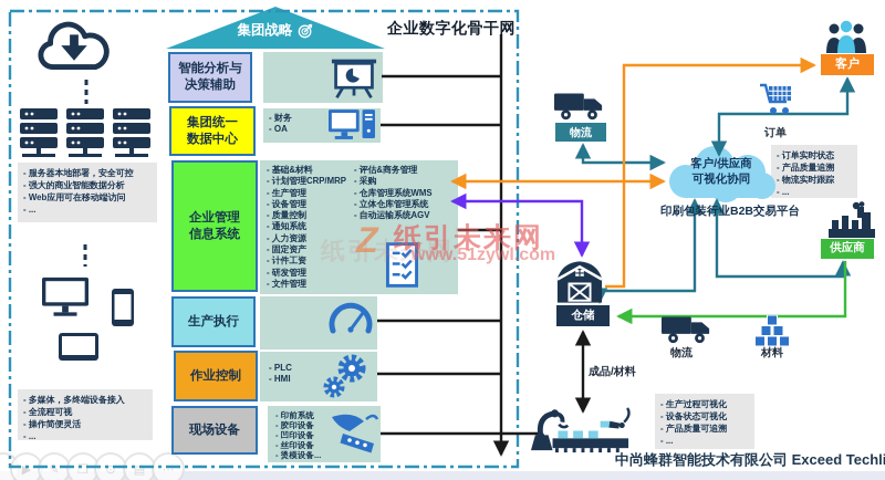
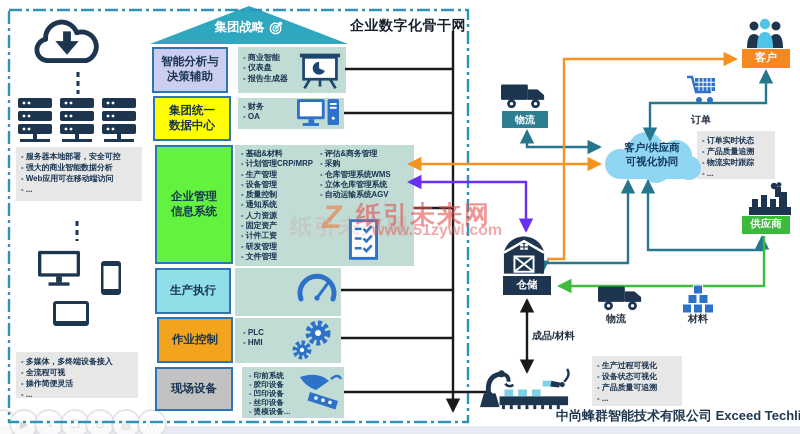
  ▶
  ✎
  ❒
  ⊙
  ▤
  ⋯
  集团战略
  企业数字化骨干网
  智能分析与
  决策辅助
  集团统一
  数据中心
  企业管理
  信息系统
  生产执行
  作业控制
  现场设备
+ - 商业智能
+ - 仪表盘
+ - 报告生成器
  - 财务
  - OA
  - 基础&材料
  - 计划管理CRP/MRP
  - 生产管理
  - 设备管理
  - 质量控制
  - 通知系统
  - 人力资源
  - 固定资产
  - 计件工资
  - 研发管理
  - 文件管理
  - 评估&商务管理
  - 采购
  - 仓库管理系统WMS
  - 立体仓库管理系统
  - 自动运输系统AGV
  - PLC
  - HMI
  - 印前系统
  - 胶印设备
  - 凹印设备
  - 丝印设备
  - 烫模设备...
  - 服务器本地部署，安全可控
  - 强大的商业智能数据分析
  - Web应用可在移动端访问
  - ...
  - 多媒体，多终端设备接入
  - 全流程可视
  - 操作简便灵活
  - ...
  - 订单实时状态
  - 产品质量追溯
  - 物流实时跟踪
  - ...
  - 生产过程可视化
  - 设备状态可视化
  - 产品质量可追溯
  - ...
  物流
  客户
  供应商
  仓储
  订单
  物流
  材料
  成品/材料
- 印刷包装行业B2B交易平台
  客户/供应商
  可视化协同
  中尚蜂群智能技术有限公司 Exceed Techl
  Z
  纸引未来网
  www.51zywl.com
  纸引未来网
